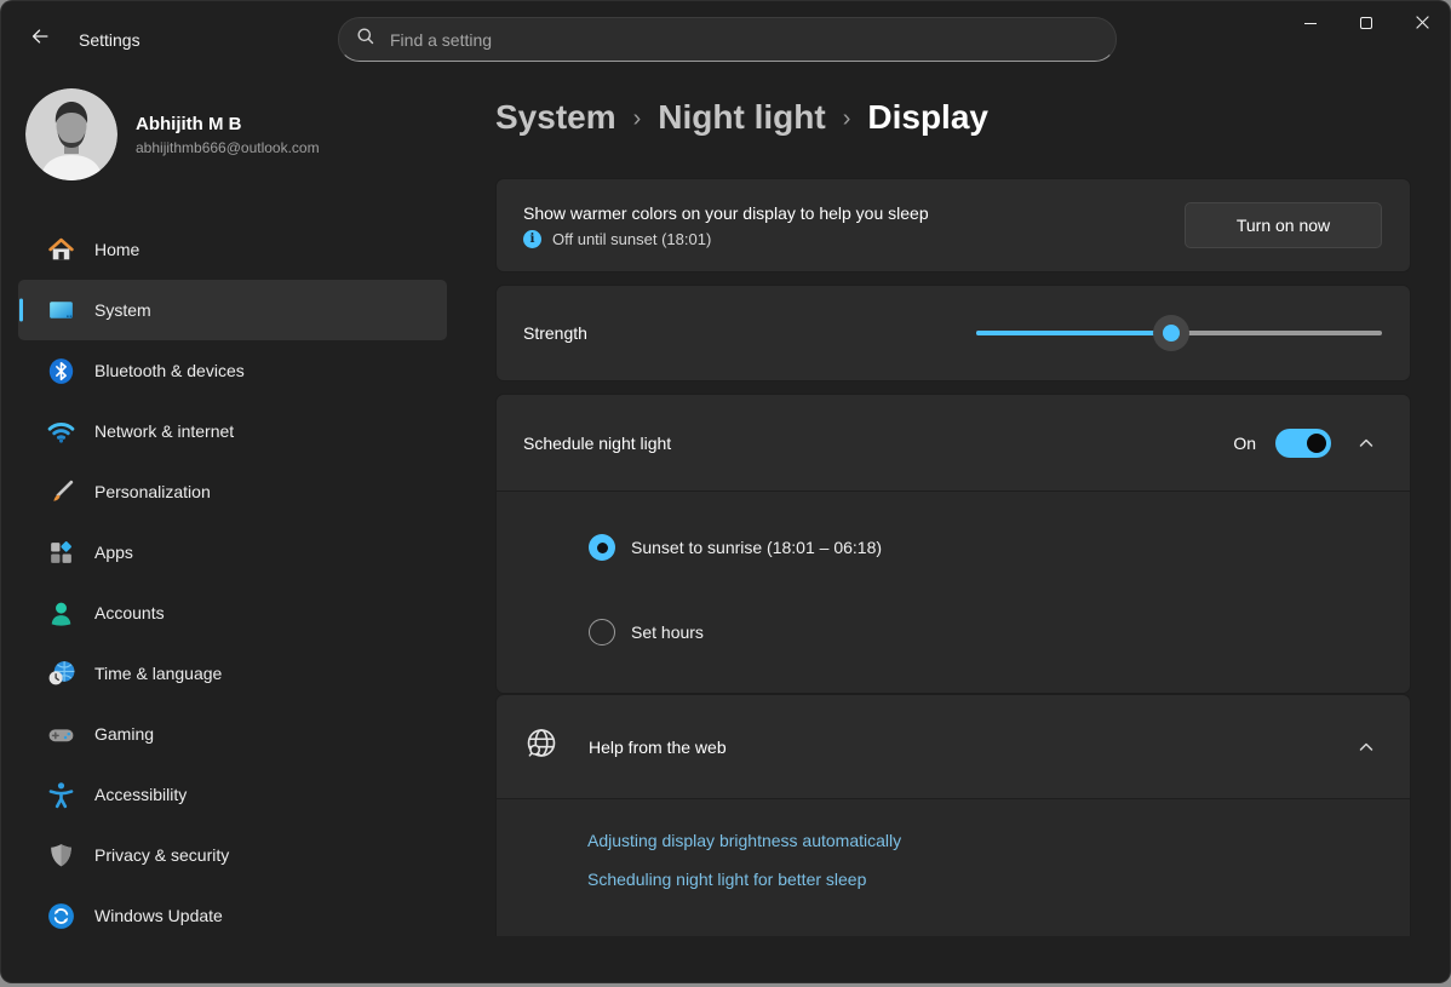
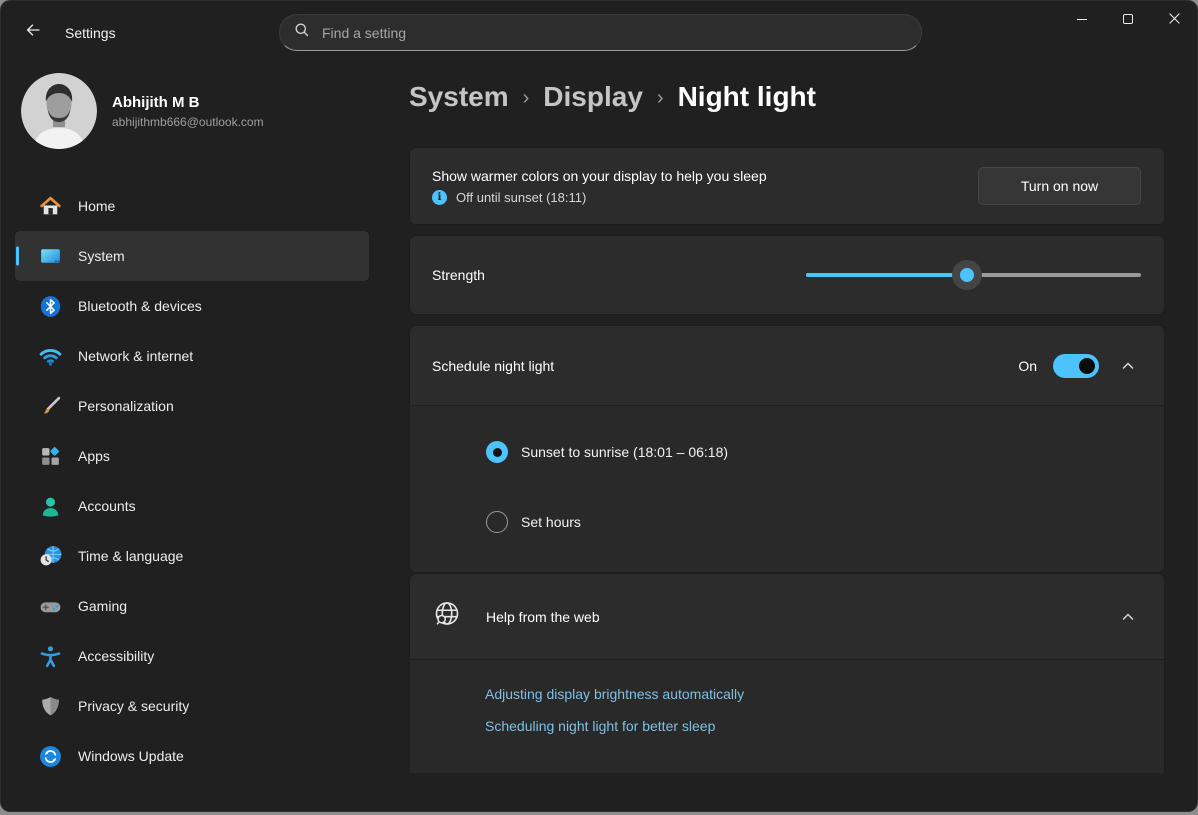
  Settings
  Find a setting
  Abhijith M B
  abhijithmb666@outlook.com
  Home
  System
  Bluetooth & devices
  Network & internet
  Personalization
  Apps
  Accounts
  Time & language
  Gaming
  Accessibility
  Privacy & security
  Windows Update
  System
  ›
- Night light
+ Display
  ›
- Display
+ Night light
  Show warmer colors on your display to help you sleep
  i
- Off until sunset (18:01)
+ Off until sunset (18:11)
  Turn on now
  Strength
  Schedule night light
  On
  Sunset to sunrise (18:01 – 06:18)
  Set hours
  Help from the web
  Adjusting display brightness automatically
  Scheduling night light for better sleep
